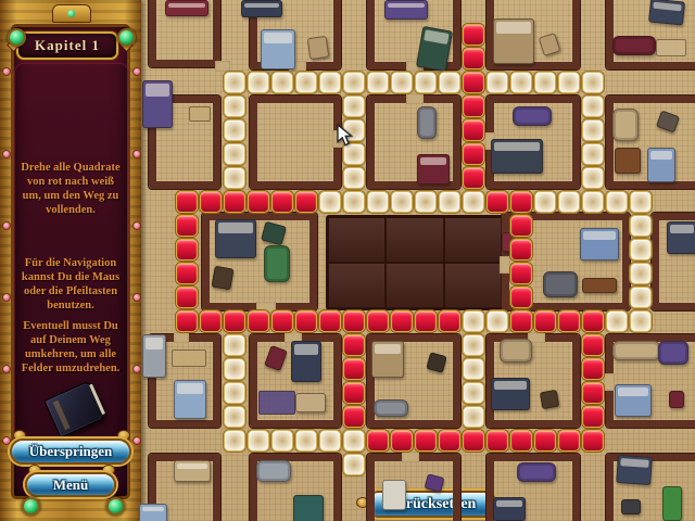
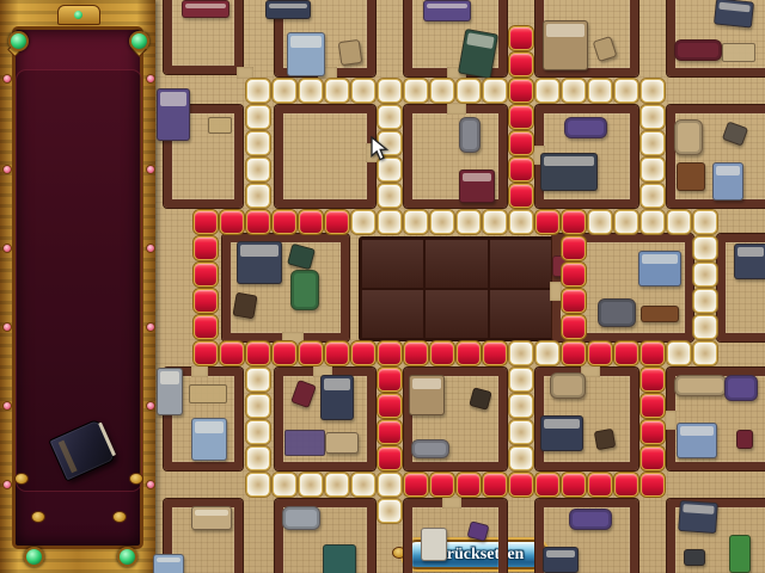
  rücksetzen
- Kapitel 1
- Drehe alle Quadrate von rot nach weiß um, um den Weg zu vollenden.
- Für die Navigation kannst Du die Maus oder die Pfeiltasten benutzen.
- Eventuell musst Du auf Deinem Weg umkehren, um alle Felder umzudrehen.
- Überspringen
- Menü
